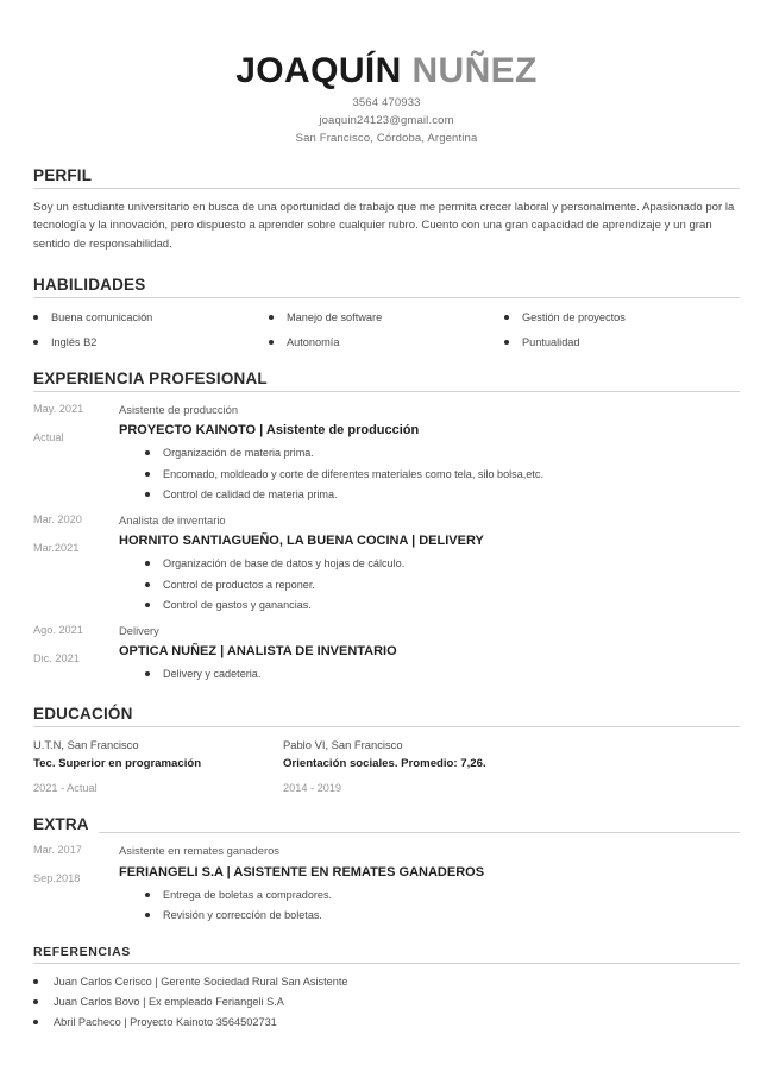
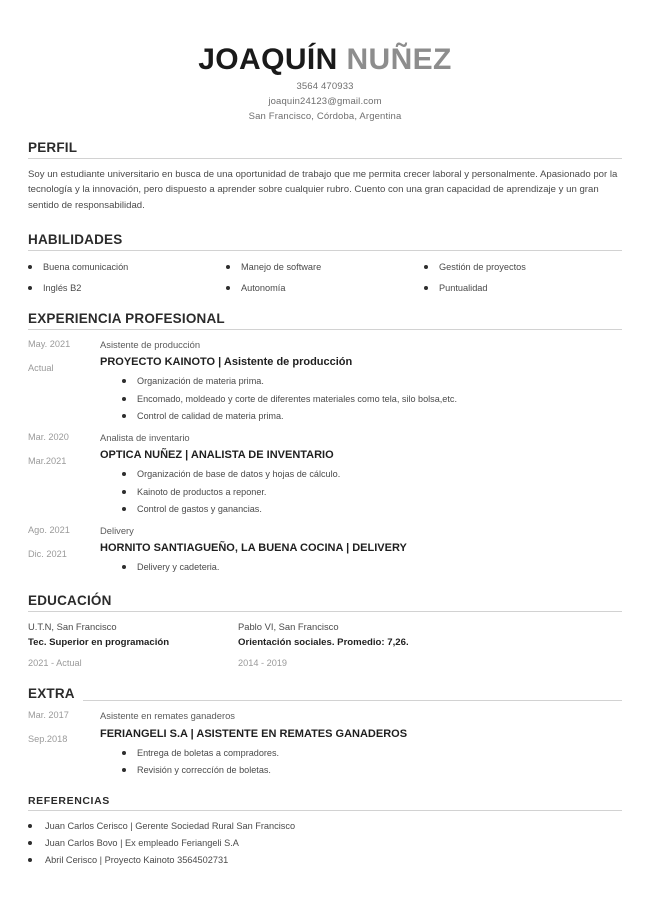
  JOAQUÍN NUÑEZ
  3564 470933
  joaquin24123@gmail.com
  San Francisco, Córdoba, Argentina
  PERFIL
  Soy un estudiante universitario en busca de una oportunidad de trabajo que me permita crecer laboral y personalmente. Apasionado por la tecnología y la innovación, pero dispuesto a aprender sobre cualquier rubro. Cuento con una gran capacidad de aprendizaje y un gran sentido de responsabilidad.
  HABILIDADES
  Buena comunicación
  Manejo de software
  Gestión de proyectos
  Inglés B2
  Autonomía
  Puntualidad
  EXPERIENCIA PROFESIONAL
  May. 2021
  Actual
  Asistente de producción
  PROYECTO KAINOTO | Asistente de producción
  Organización de materia prima.
  Encomado, moldeado y corte de diferentes materiales como tela, silo bolsa,etc.
  Control de calidad de materia prima.
  Mar. 2020
  Mar.2021
  Analista de inventario
- HORNITO SANTIAGUEÑO, LA BUENA COCINA | DELIVERY
+ OPTICA NUÑEZ | ANALISTA DE INVENTARIO
  Organización de base de datos y hojas de cálculo.
- Control de productos a reponer.
+ Kainoto de productos a reponer.
  Control de gastos y ganancias.
  Ago. 2021
  Dic. 2021
  Delivery
- OPTICA NUÑEZ | ANALISTA DE INVENTARIO
+ HORNITO SANTIAGUEÑO, LA BUENA COCINA | DELIVERY
  Delivery y cadeteria.
  EDUCACIÓN
  U.T.N, San Francisco
  Tec. Superior en programación
  2021 - Actual
  Pablo VI, San Francisco
  Orientación sociales. Promedio: 7,26.
  2014 - 2019
  EXTRA
  Mar. 2017
  Sep.2018
  Asistente en remates ganaderos
  FERIANGELI S.A | ASISTENTE EN REMATES GANADEROS
  Entrega de boletas a compradores.
  Revisión y correccíón de boletas.
  REFERENCIAS
- Juan Carlos Cerisco | Gerente Sociedad Rural San Asistente
+ Juan Carlos Cerisco | Gerente Sociedad Rural San Francisco
  Juan Carlos Bovo | Ex empleado Feriangeli S.A
- Abril Pacheco | Proyecto Kainoto 3564502731
+ Abril Cerisco | Proyecto Kainoto 3564502731
